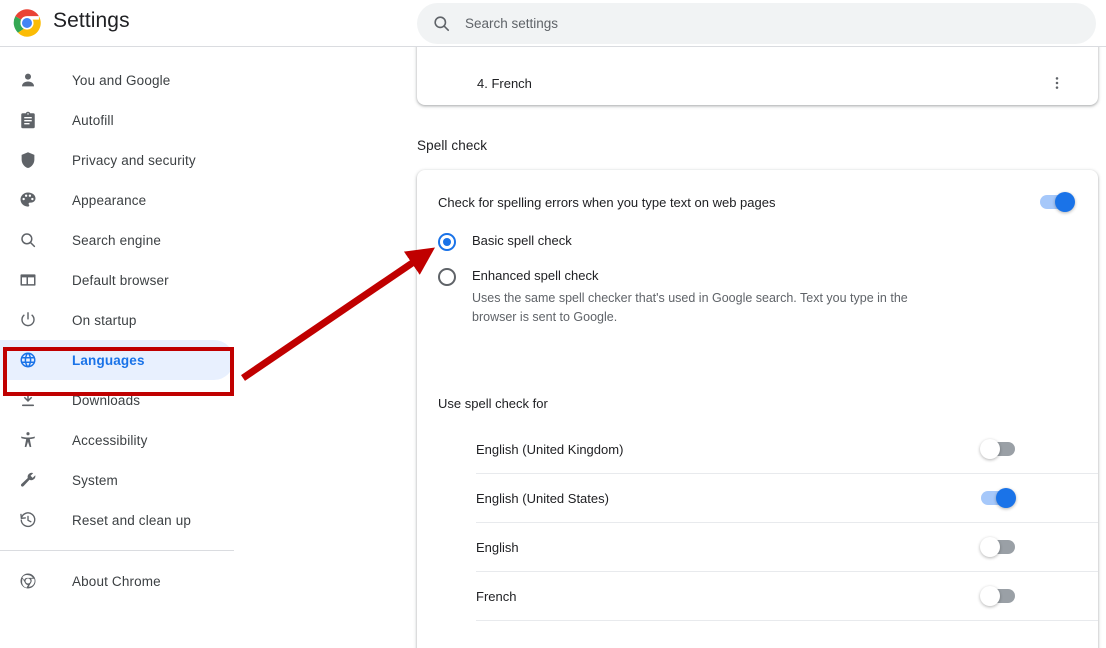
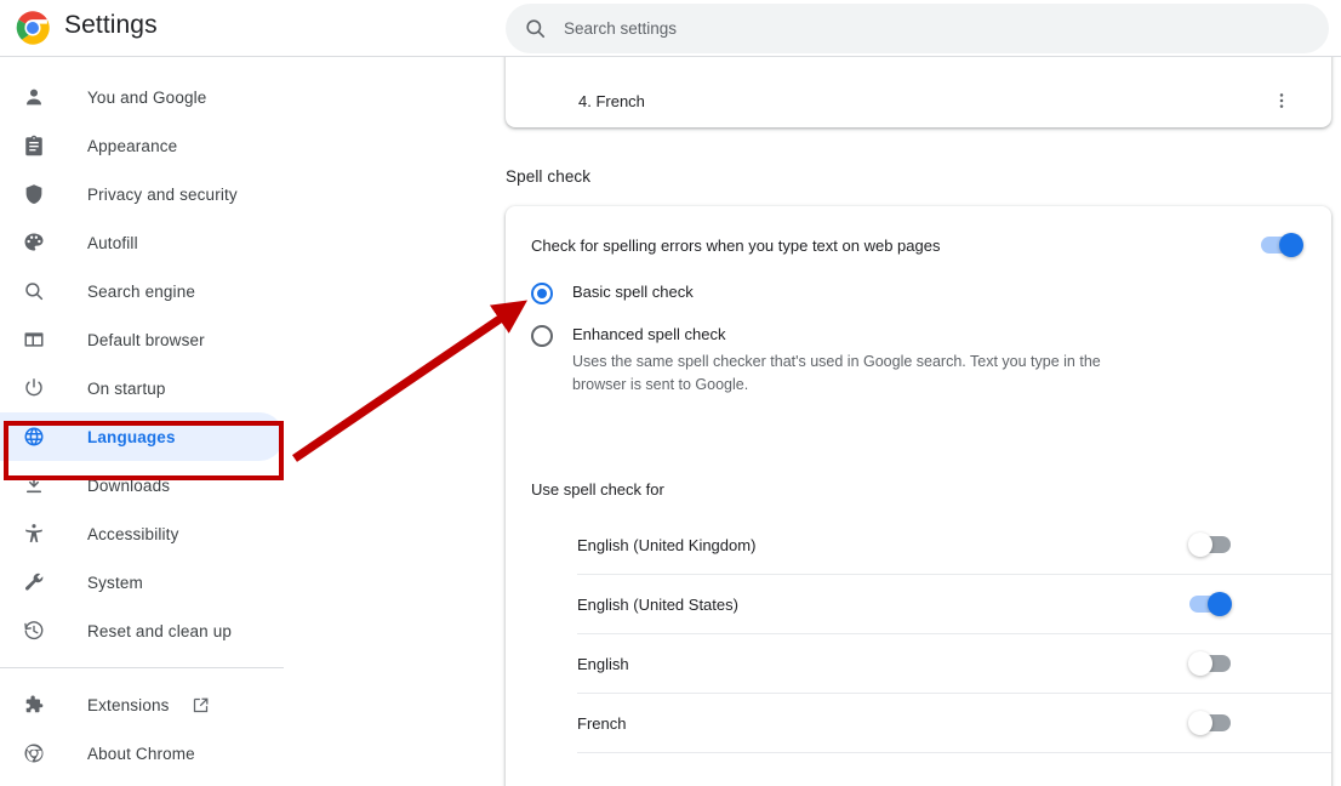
  Settings
  Search settings
  You and Google
- Autofill
+ Appearance
  Privacy and security
- Appearance
+ Autofill
  Search engine
  Default browser
  On startup
  Languages
  Downloads
  Accessibility
  System
  Reset and clean up
+ Extensions
  About Chrome
  4. French
  Spell check
  Check for spelling errors when you type text on web pages
  Basic spell check
  Enhanced spell check
  Uses the same spell checker that's used in Google search. Text you type in the browser is sent to Google.
  Use spell check for
  English (United Kingdom)
  English (United States)
  English
  French
